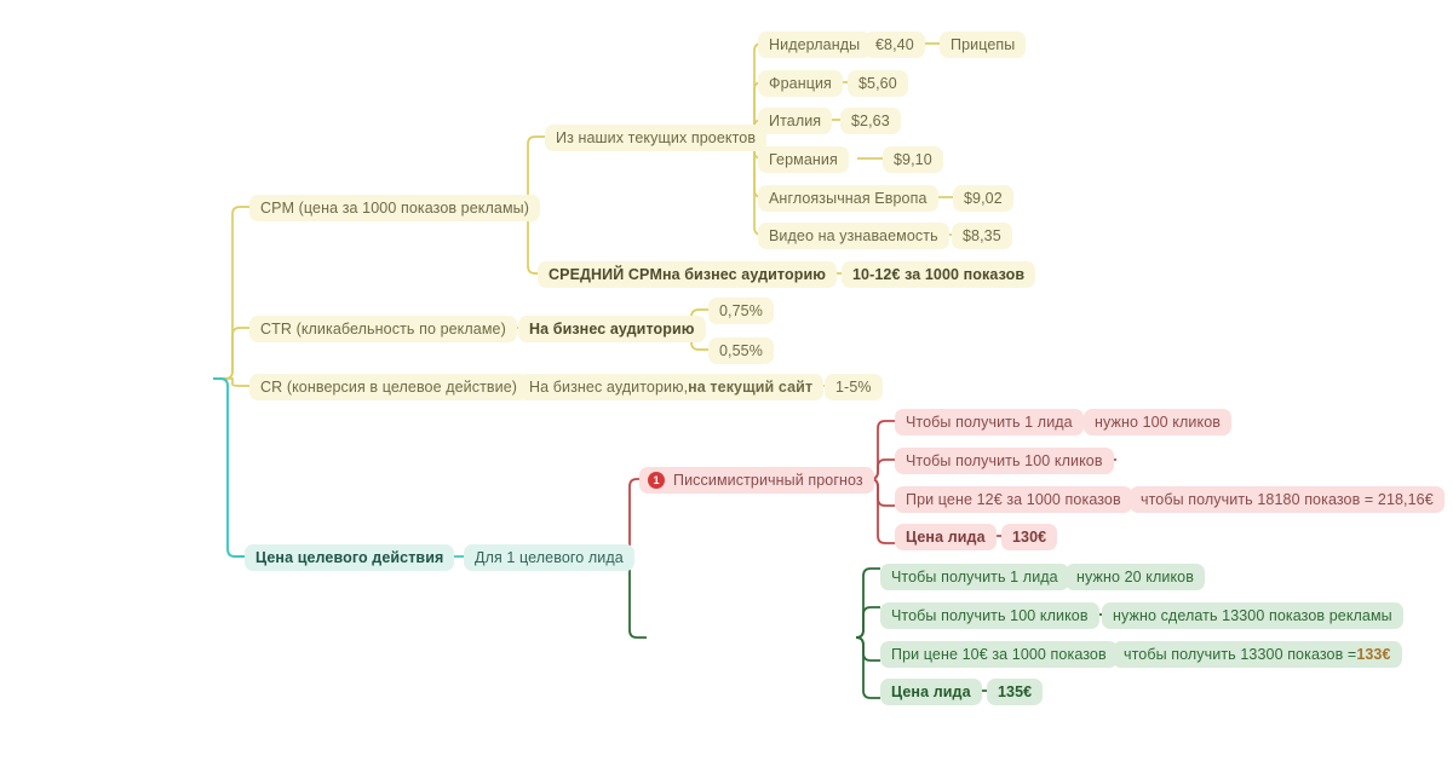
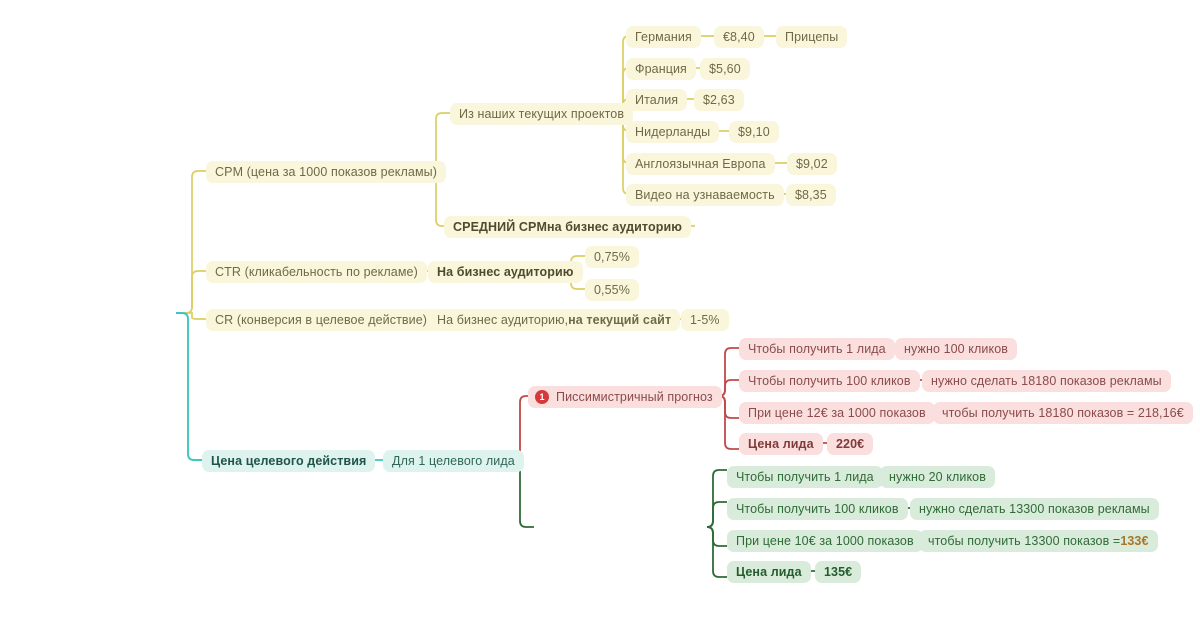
  CPM (цена за 1000 показов рекламы)
  Из наших текущих проектов
- Нидерланды
+ Германия
  €8,40
  Прицепы
  Франция
  $5,60
  Италия
  $2,63
- Германия
+ Нидерланды
  $9,10
  Англоязычная Европа
  $9,02
  Видео на узнаваемость
  $8,35
  СРЕДНИЙ CPM
  на бизнес аудиторию
- 10-12€ за 1000 показов
  CTR (кликабельность по рекламе)
  На бизнес аудиторию
  0,75%
  0,55%
  CR (конверсия в целевое действие)
  На бизнес аудиторию,
  на текущий сайт
  1-5%
  Цена целевого действия
  Для 1 целевого лида
  1
  Писсимистричный прогноз
  Чтобы получить 1 лида
  нужно 100 кликов
  Чтобы получить 100 кликов
+ нужно сделать 18180 показов рекламы
  При цене 12€ за 1000 показов
  чтобы получить 18180 показов = 218,16€
  Цена лида
- 130€
+ 220€
  Чтобы получить 1 лида
  нужно 20 кликов
  Чтобы получить 100 кликов
  нужно сделать 13300 показов рекламы
  При цене 10€ за 1000 показов
  чтобы получить 13300 показов =
  133€
  Цена лида
  135€
